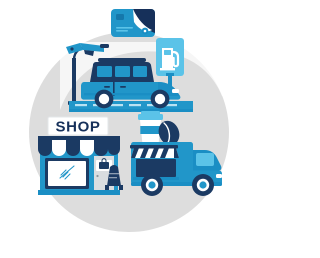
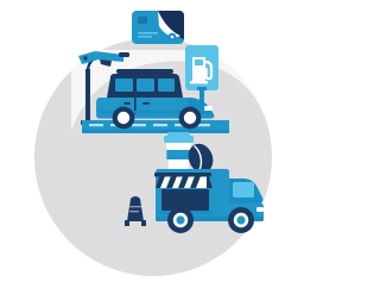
- SHOP
